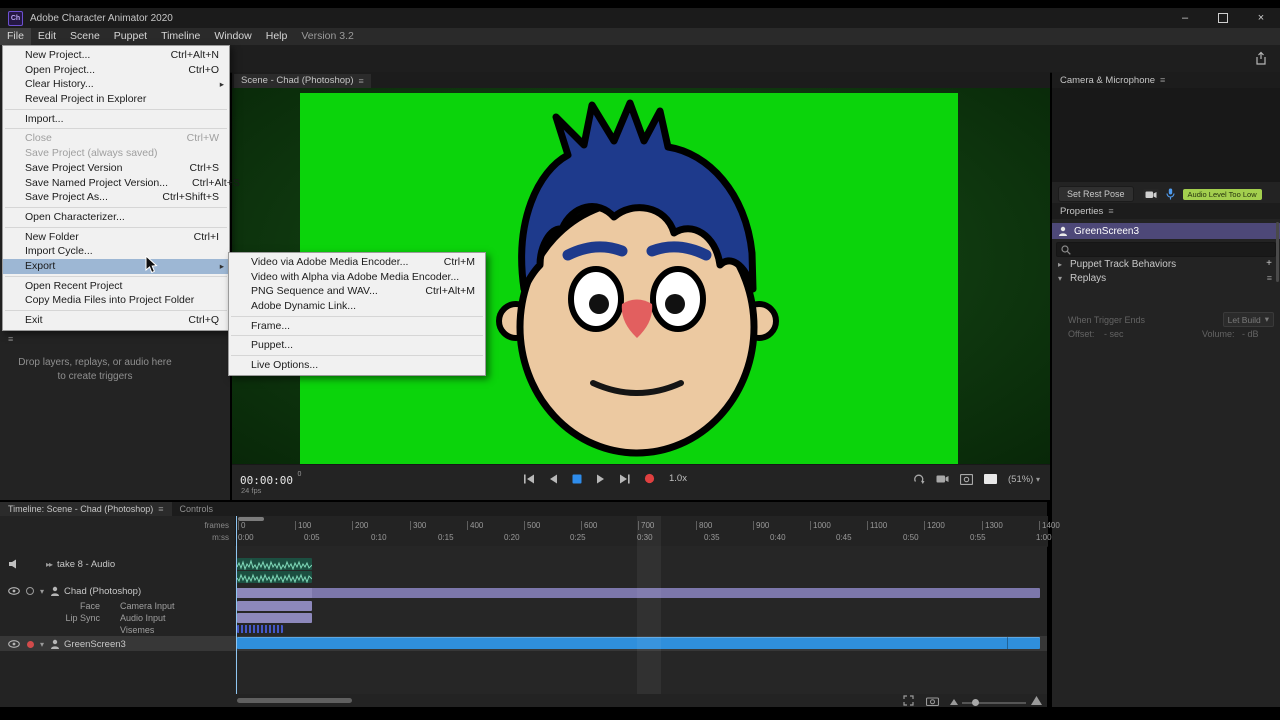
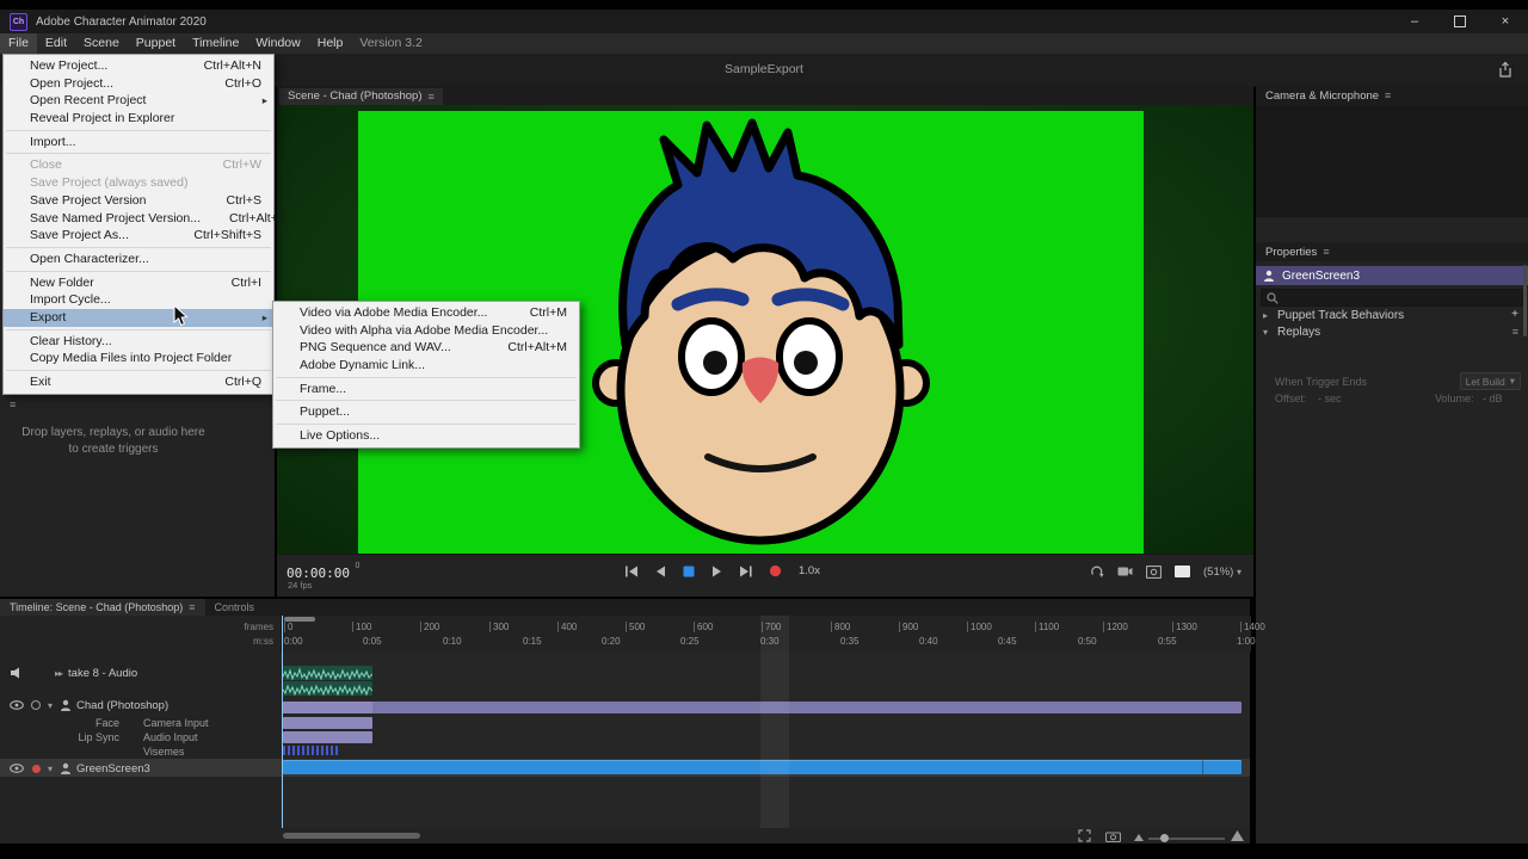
  Adobe Character Animator 2020
  –
  ×
  File
  Edit
  Scene
  Puppet
  Timeline
  Window
  Help
  Version 3.2
+ SampleExport
  ≡
  Drop layers, replays, or audio here
  to create triggers
  Scene - Chad (Photoshop)
  ≡
  00:00:00
  24 fps
  1.0x
  (51%) ▾
  Camera & Microphone
  ≡
- Set Rest Pose
- Audio Level Too Low
  Properties
  ≡
  GreenScreen3
  ▸
  Puppet Track Behaviors
  +
  ▾
  Replays
  ≡
  When Trigger Ends
  Let Build
  ▾
  Offset:
  - sec
  Volume:
  - dB
  Timeline: Scene - Chad (Photoshop)
  ≡
  Controls
  frames
  m:ss
  0
  100
  200
  300
  400
  500
  600
  700
  800
  900
  1000
  1100
  1200
  1300
  1400
  0:00
  0:05
  0:10
  0:15
  0:20
  0:25
  0:30
  0:35
  0:40
  0:45
  0:50
  0:55
  1:00
  ▸▸
  take 8 - Audio
  ▾
  Chad (Photoshop)
  Face
  Camera Input
  Lip Sync
  Audio Input
  Visemes
  ▾
  GreenScreen3
  New Project...
  Ctrl+Alt+N
  Open Project...
  Ctrl+O
- Clear History...
+ Open Recent Project
  ▸
  Reveal Project in Explorer
  Import...
  Close
  Ctrl+W
  Save Project (always saved)
  Save Project Version
  Ctrl+S
  Save Named Project Version...
  Ctrl+Alt+S
  Save Project As...
  Ctrl+Shift+S
  Open Characterizer...
  New Folder
  Ctrl+I
  Import Cycle...
  Export
  ▸
- Open Recent Project
+ Clear History...
  Copy Media Files into Project Folder
  Exit
  Ctrl+Q
  Video via Adobe Media Encoder...
  Ctrl+M
  Video with Alpha via Adobe Media Encoder...
  PNG Sequence and WAV...
  Ctrl+Alt+M
  Adobe Dynamic Link...
  Frame...
  Puppet...
  Live Options...
